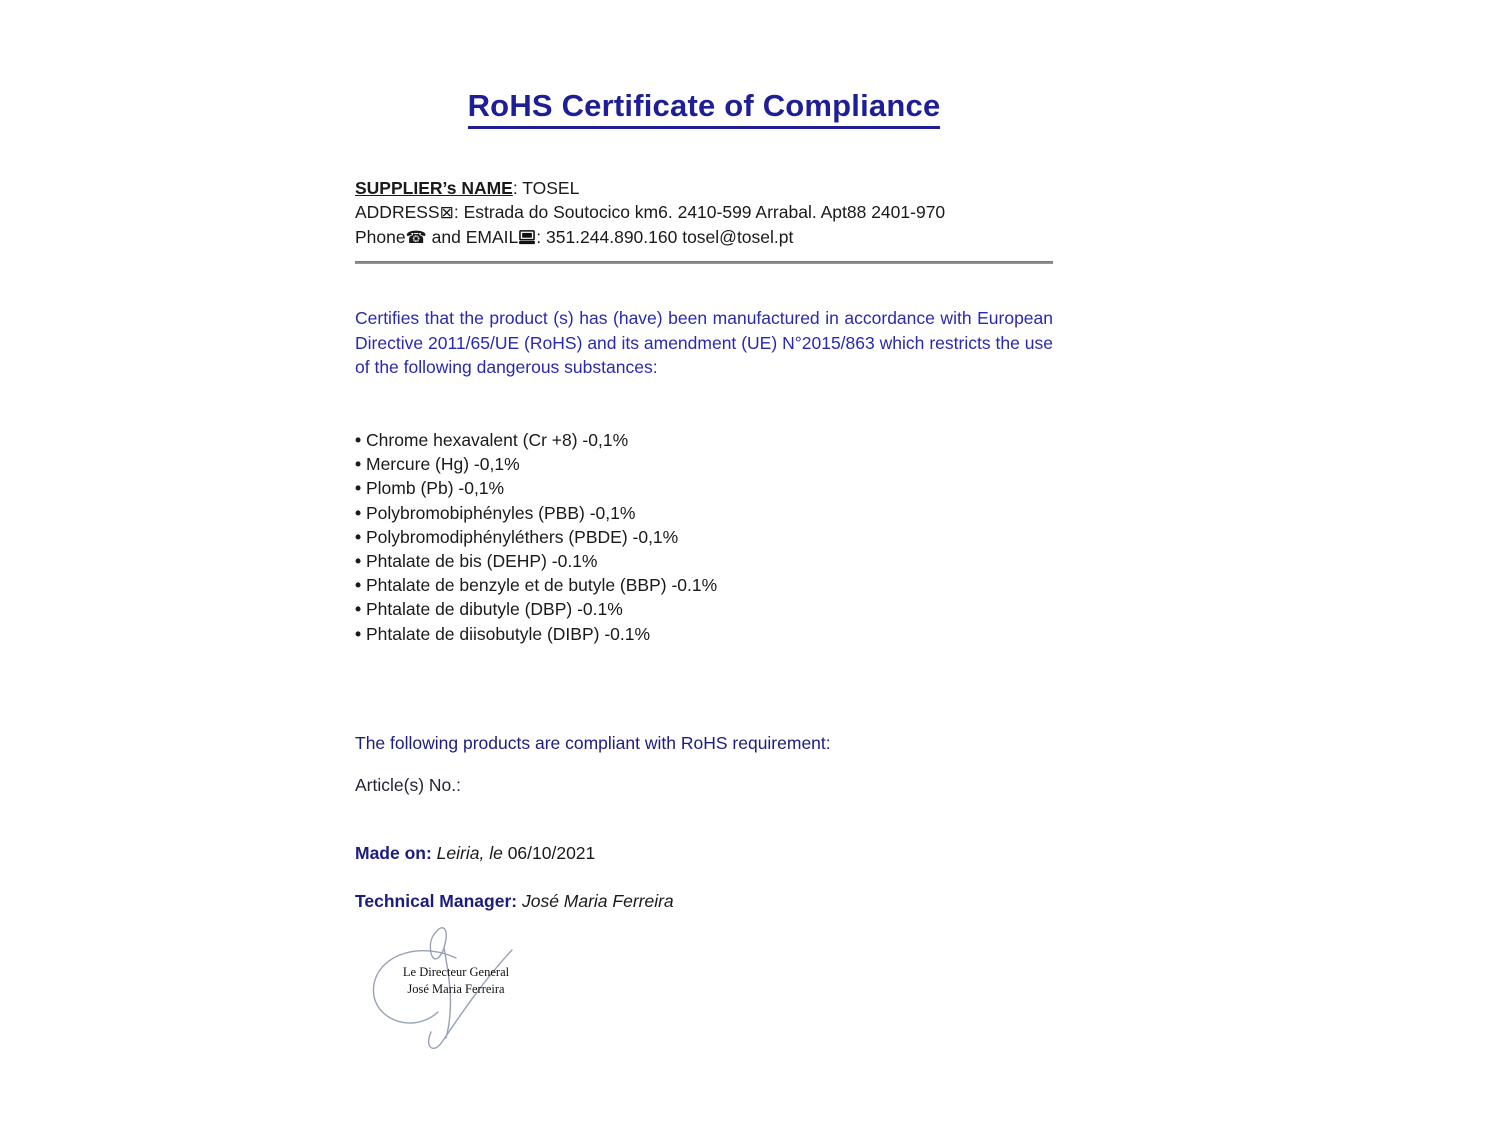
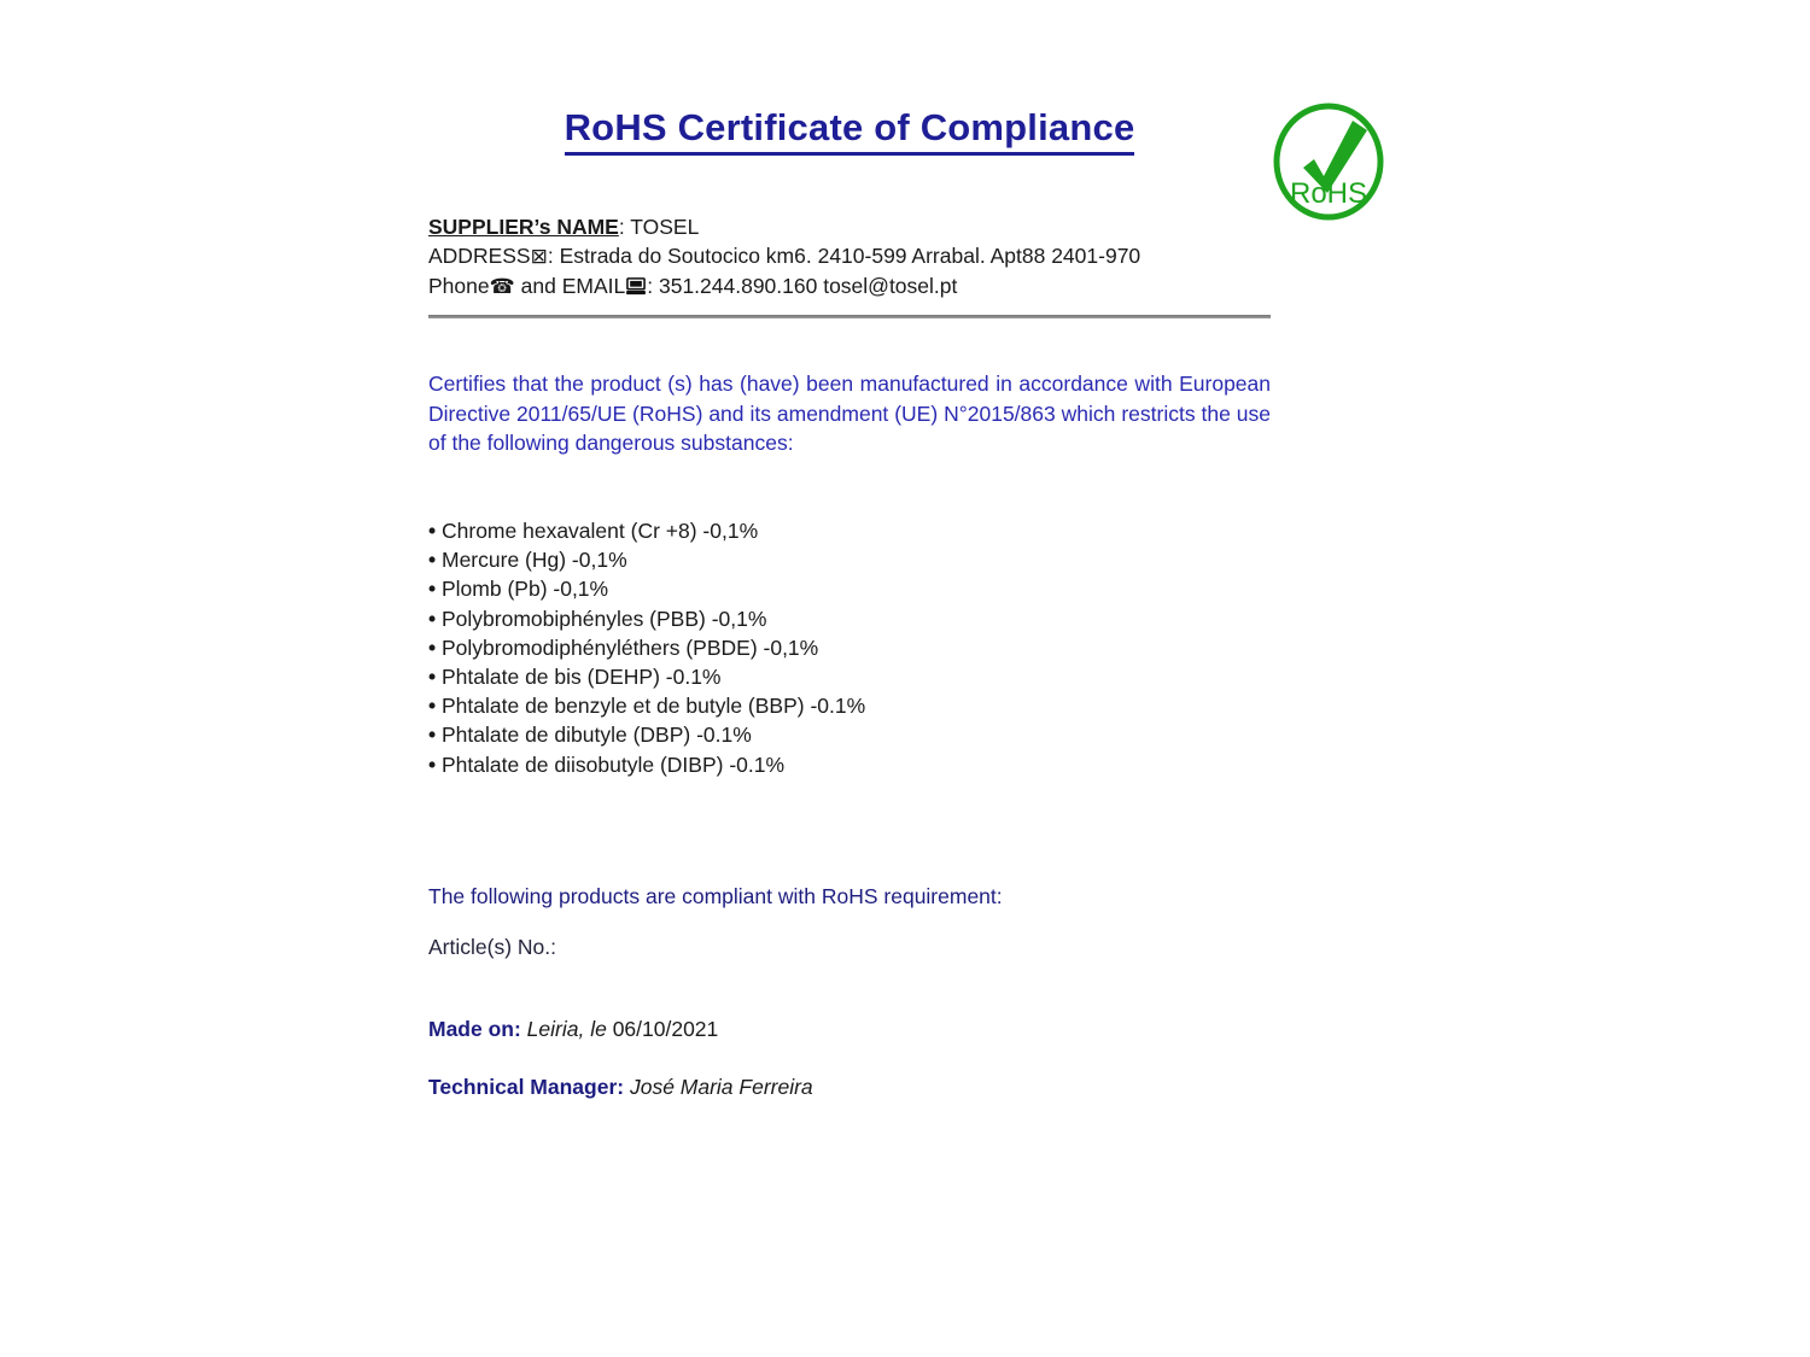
  RoHS Certificate of Compliance
+ RoHS
  SUPPLIER’s NAME: TOSEL
  ADDRESS⊠: Estrada do Soutocico km6. 2410-599 Arrabal. Apt88 2401-970
  Phone☎ and EMAIL : 351.244.890.160 tosel@tosel.pt
  Certifies that the product (s) has (have) been manufactured in accordance with European Directive 2011/65/UE (RoHS) and its amendment (UE) N°2015/863 which restricts the use of the following dangerous substances:
  Chrome hexavalent (Cr +8) -0,1%
  Mercure (Hg) -0,1%
  Plomb (Pb) -0,1%
  Polybromobiphényles (PBB) -0,1%
  Polybromodiphényléthers (PBDE) -0,1%
  Phtalate de bis (DEHP) -0.1%
  Phtalate de benzyle et de butyle (BBP) -0.1%
  Phtalate de dibutyle (DBP) -0.1%
  Phtalate de diisobutyle (DIBP) -0.1%
  The following products are compliant with RoHS requirement:
  Article(s) No.:
  Made on: Leiria, le 06/10/2021
  Technical Manager: José Maria Ferreira
- Le Directeur General
- José Maria Ferreira
